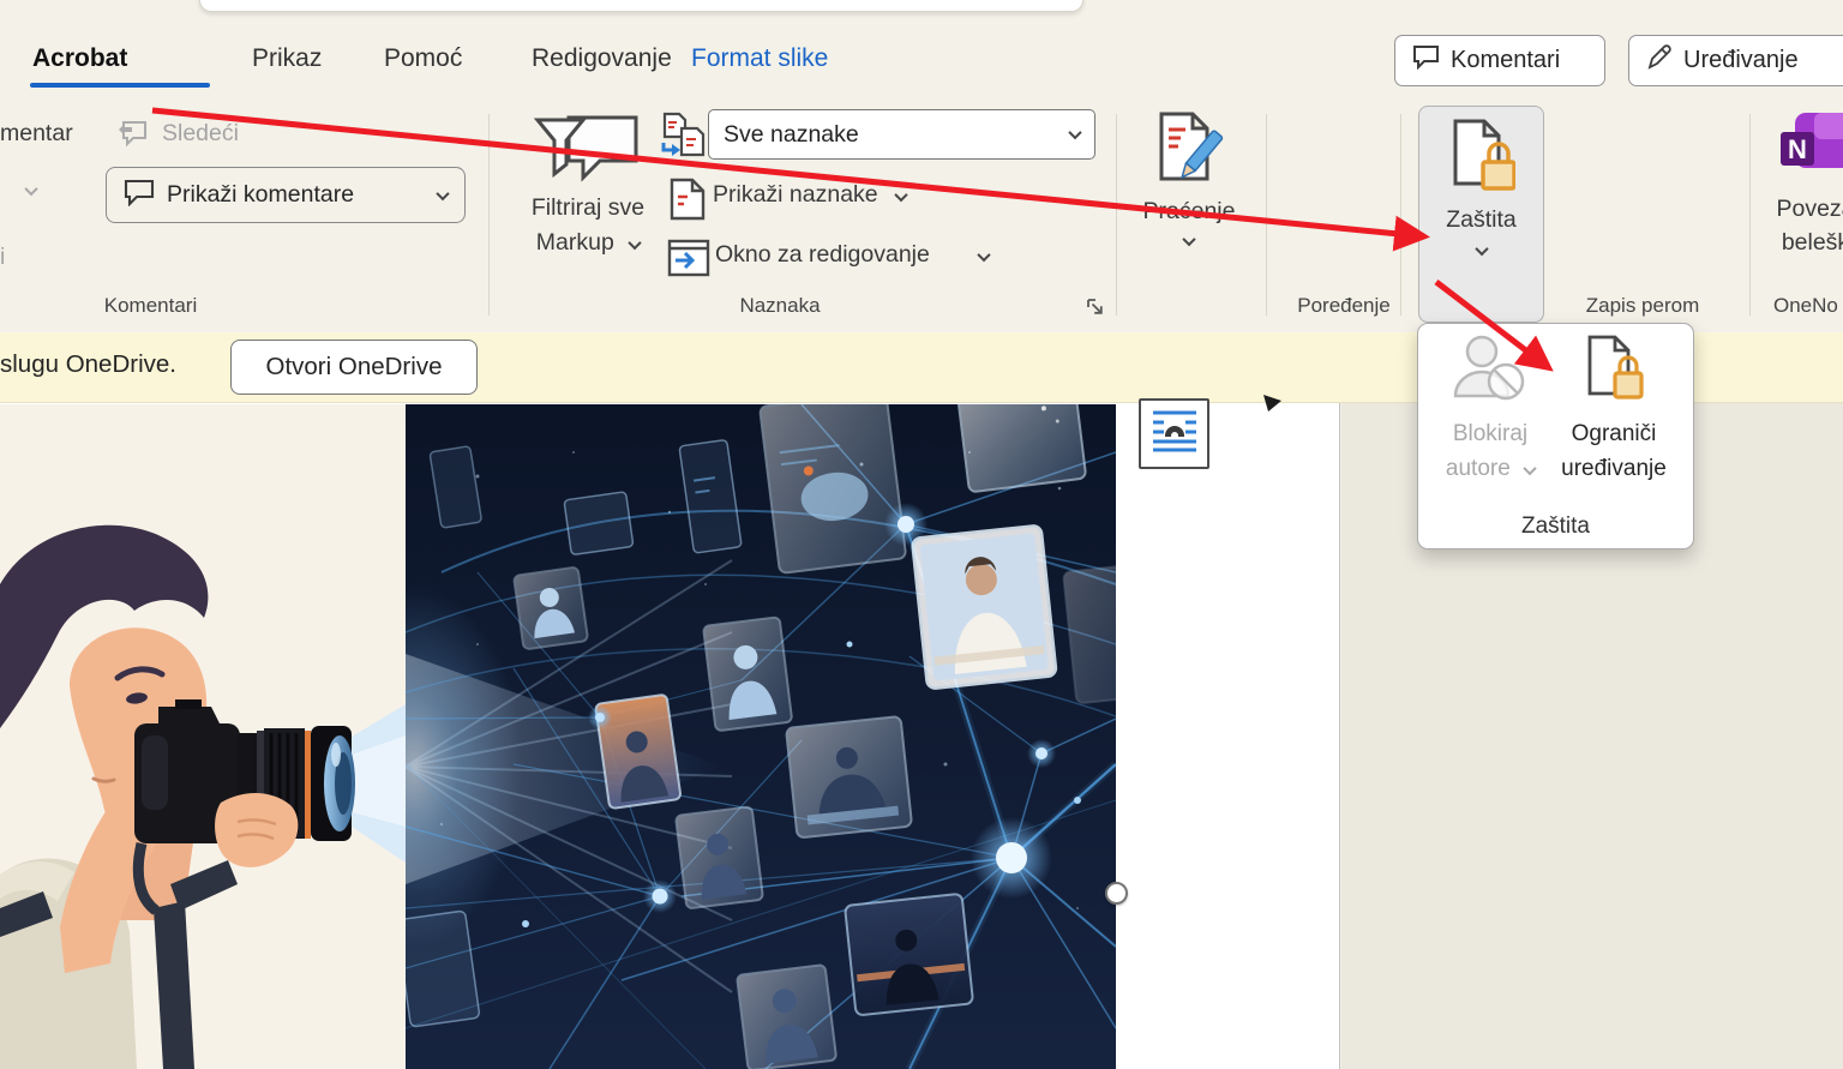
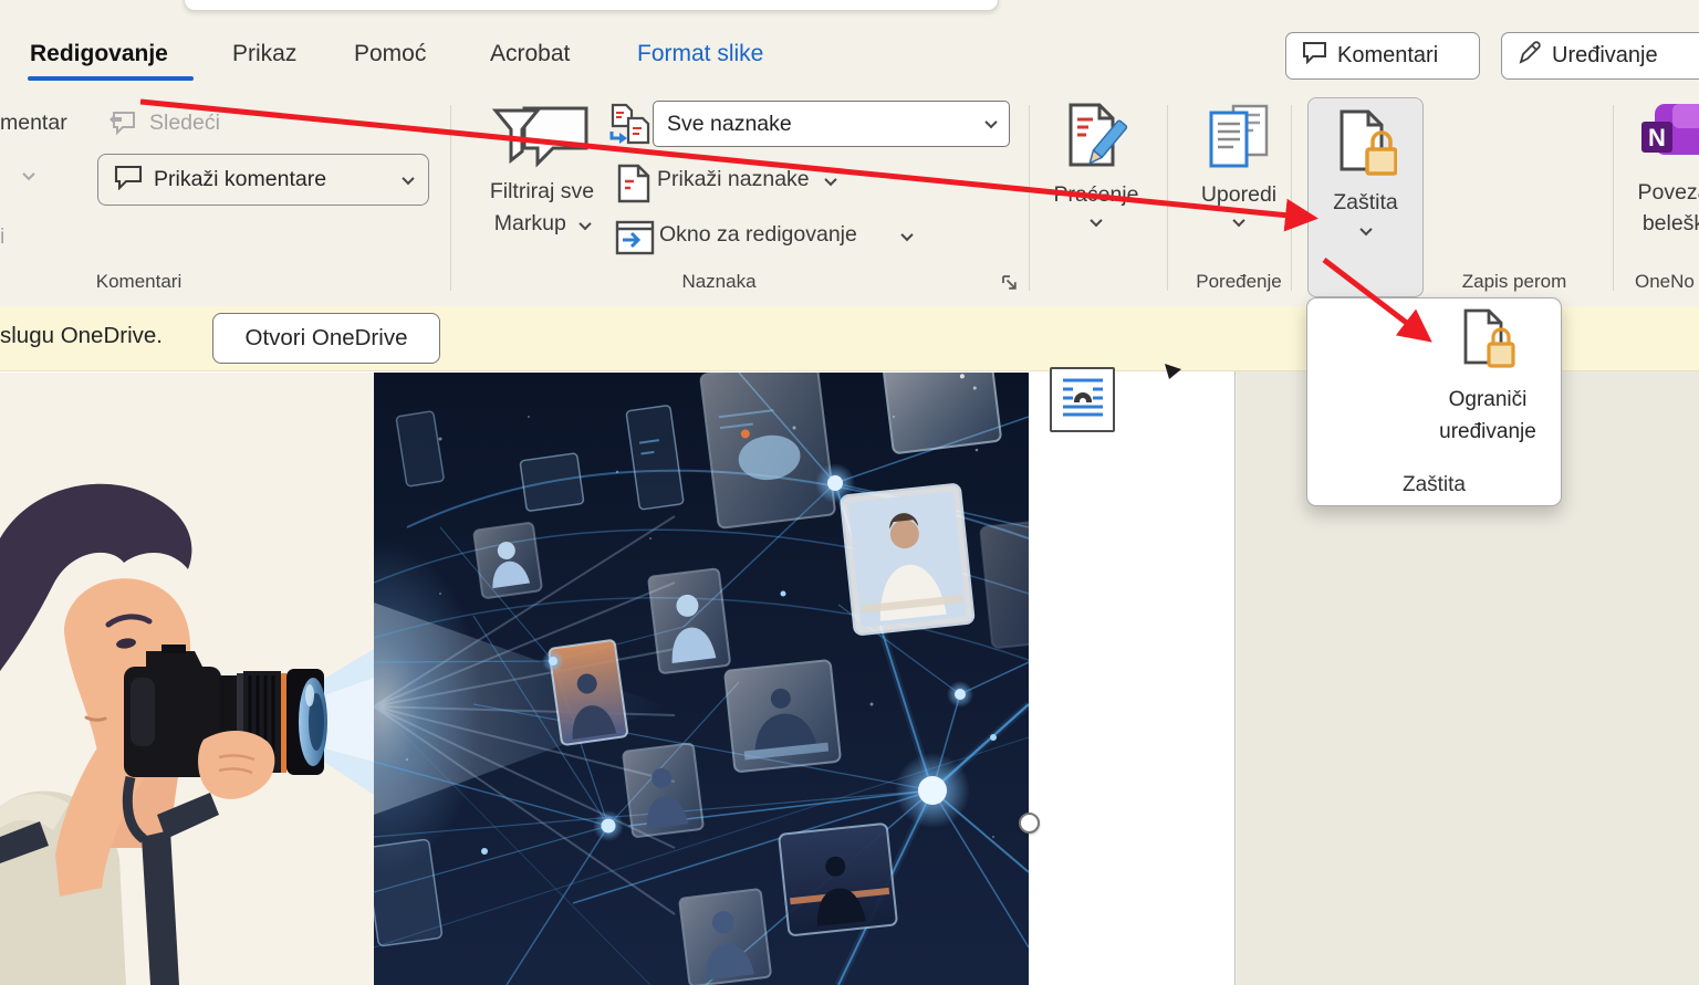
- Acrobat
+ Redigovanje
  Prikaz
  Pomoć
- Redigovanje
+ Acrobat
  Format slike
  Komentari
  Uređivanje
  mentar
  Sledeći
  Prikaži komentare
  i
  Komentari
  Filtriraj sve
  Markup
  Sve naznake
  Prikaži naznake
  Okno za redigovanje
  Naznaka
+ Uporedi
  Poređenje
  Zaštita
  Zapis perom
  N
  Povez
  beleš
  OneNo
  slugu OneDrive.
  Otvori OneDrive
- Blokiraj
- autore
  Ograniči
  uređivanje
  Zaštita
